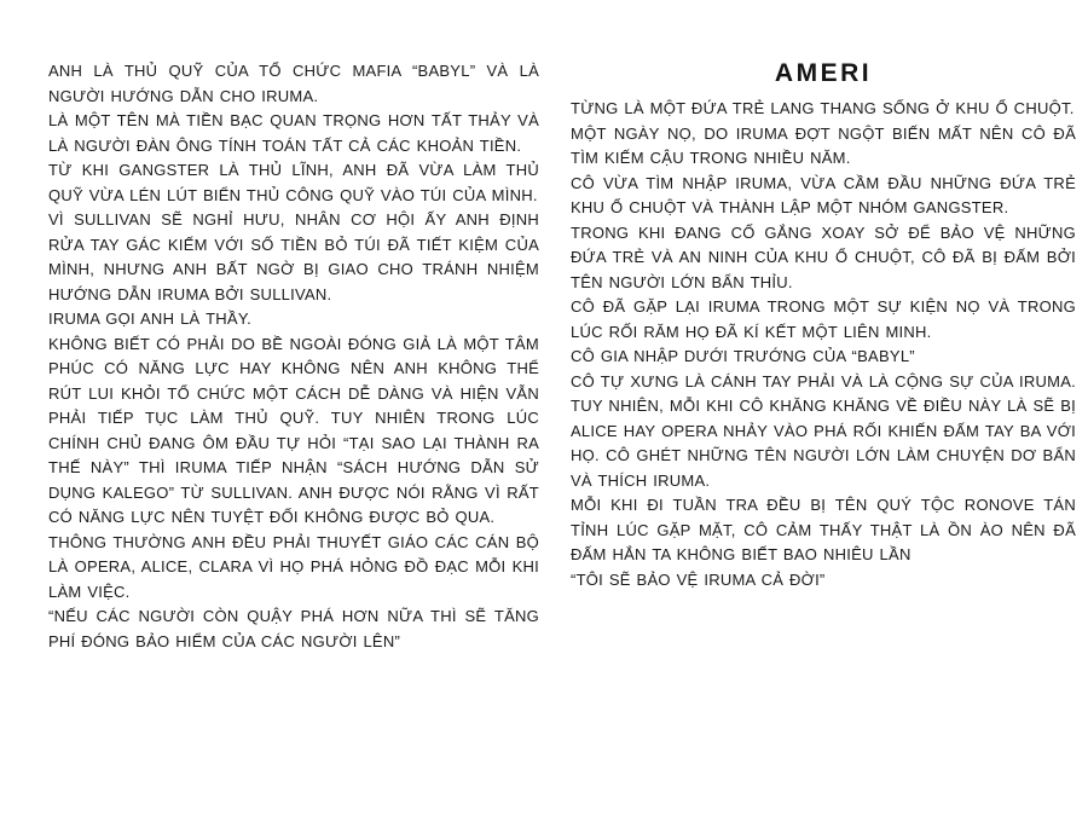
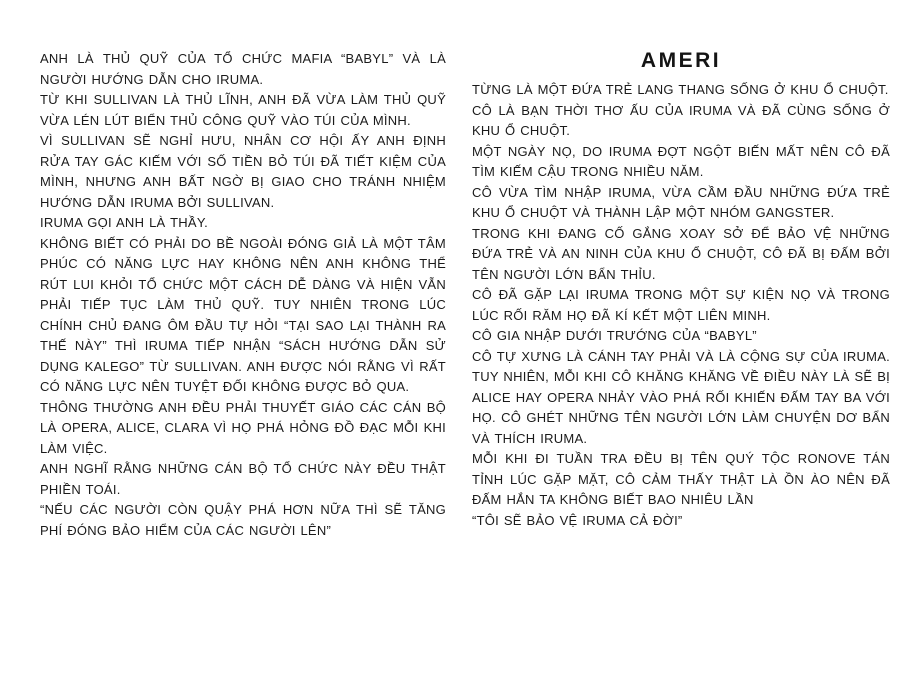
  ANH LÀ THỦ QUỸ CỦA TỔ CHỨC MAFIA “BABYL” VÀ LÀ NGƯỜI HƯỚNG DẪN CHO IRUMA.
- LÀ MỘT TÊN MÀ TIỀN BẠC QUAN TRỌNG HƠN TẤT THẢY VÀ LÀ NGƯỜI ĐÀN ÔNG TÍNH TOÁN TẤT CẢ CÁC KHOẢN TIỀN.
- TỪ KHI GANGSTER LÀ THỦ LĨNH, ANH ĐÃ VỪA LÀM THỦ QUỸ VỪA LÉN LÚT BIỂN THỦ CÔNG QUỸ VÀO TÚI CỦA MÌNH.
+ TỪ KHI SULLIVAN LÀ THỦ LĨNH, ANH ĐÃ VỪA LÀM THỦ QUỸ VỪA LÉN LÚT BIỂN THỦ CÔNG QUỸ VÀO TÚI CỦA MÌNH.
  VÌ SULLIVAN SẼ NGHỈ HƯU, NHÂN CƠ HỘI ẤY ANH ĐỊNH RỬA TAY GÁC KIẾM VỚI SỐ TIỀN BỎ TÚI ĐÃ TIẾT KIỆM CỦA MÌNH, NHƯNG ANH BẤT NGỜ BỊ GIAO CHO TRÁNH NHIỆM HƯỚNG DẪN IRUMA BỞI SULLIVAN.
  IRUMA GỌI ANH LÀ THẦY.
  KHÔNG BIẾT CÓ PHẢI DO BỀ NGOÀI ĐÓNG GIẢ LÀ MỘT TÂM PHÚC CÓ NĂNG LỰC HAY KHÔNG NÊN ANH KHÔNG THỂ RÚT LUI KHỎI TỔ CHỨC MỘT CÁCH DỄ DÀNG VÀ HIỆN VẪN PHẢI TIẾP TỤC LÀM THỦ QUỸ. TUY NHIÊN TRONG LÚC CHÍNH CHỦ ĐANG ÔM ĐẦU TỰ HỎI “TẠI SAO LẠI THÀNH RA THẾ NÀY” THÌ IRUMA TIẾP NHẬN “SÁCH HƯỚNG DẪN SỬ DỤNG KALEGO” TỪ SULLIVAN. ANH ĐƯỢC NÓI RẰNG VÌ RẤT CÓ NĂNG LỰC NÊN TUYỆT ĐỐI KHÔNG ĐƯỢC BỎ QUA.
  THÔNG THƯỜNG ANH ĐỀU PHẢI THUYẾT GIÁO CÁC CÁN BỘ LÀ OPERA, ALICE, CLARA VÌ HỌ PHÁ HỎNG ĐỒ ĐẠC MỖI KHI LÀM VIỆC.
+ ANH NGHĨ RẰNG NHỮNG CÁN BỘ TỔ CHỨC NÀY ĐỀU THẬT PHIỀN TOÁI.
  “NẾU CÁC NGƯỜI CÒN QUẬY PHÁ HƠN NỮA THÌ SẼ TĂNG PHÍ ĐÓNG BẢO HIỂM CỦA CÁC NGƯỜI LÊN”
  AMERI
  TỪNG LÀ MỘT ĐỨA TRẺ LANG THANG SỐNG Ở KHU Ổ CHUỘT.
+ CÔ LÀ BẠN THỜI THƠ ẤU CỦA IRUMA VÀ ĐÃ CÙNG SỐNG Ở KHU Ổ CHUỘT.
  MỘT NGÀY NỌ, DO IRUMA ĐỢT NGỘT BIẾN MẤT NÊN CÔ ĐÃ TÌM KIẾM CẬU TRONG NHIỀU NĂM.
  CÔ VỪA TÌM NHẬP IRUMA, VỪA CẦM ĐẦU NHỮNG ĐỨA TRẺ KHU Ổ CHUỘT VÀ THÀNH LẬP MỘT NHÓM GANGSTER.
  TRONG KHI ĐANG CỐ GẮNG XOAY SỞ ĐỂ BẢO VỆ NHỮNG ĐỨA TRẺ VÀ AN NINH CỦA KHU Ổ CHUỘT, CÔ ĐÃ BỊ ĐẤM BỞI TÊN NGƯỜI LỚN BẨN THỈU.
  CÔ ĐÃ GẶP LẠI IRUMA TRONG MỘT SỰ KIỆN NỌ VÀ TRONG LÚC RỐI RĂM HỌ ĐÃ KÍ KẾT MỘT LIÊN MINH.
  CÔ GIA NHẬP DƯỚI TRƯỚNG CỦA “BABYL”
  CÔ TỰ XƯNG LÀ CÁNH TAY PHẢI VÀ LÀ CỘNG SỰ CỦA IRUMA. TUY NHIÊN, MỖI KHI CÔ KHĂNG KHĂNG VỀ ĐIỀU NÀY LÀ SẼ BỊ ALICE HAY OPERA NHẢY VÀO PHÁ RỐI KHIẾN ĐẤM TAY BA VỚI HỌ. CÔ GHÉT NHỮNG TÊN NGƯỜI LỚN LÀM CHUYỆN DƠ BẨN VÀ THÍCH IRUMA.
  MỖI KHI ĐI TUẦN TRA ĐỀU BỊ TÊN QUÝ TỘC RONOVE TÁN TỈNH LÚC GẶP MẶT, CÔ CẢM THẤY THẬT LÀ ỒN ÀO NÊN ĐÃ ĐẤM HẮN TA KHÔNG BIẾT BAO NHIÊU LẦN
  “TÔI SẼ BẢO VỆ IRUMA CẢ ĐỜI”
